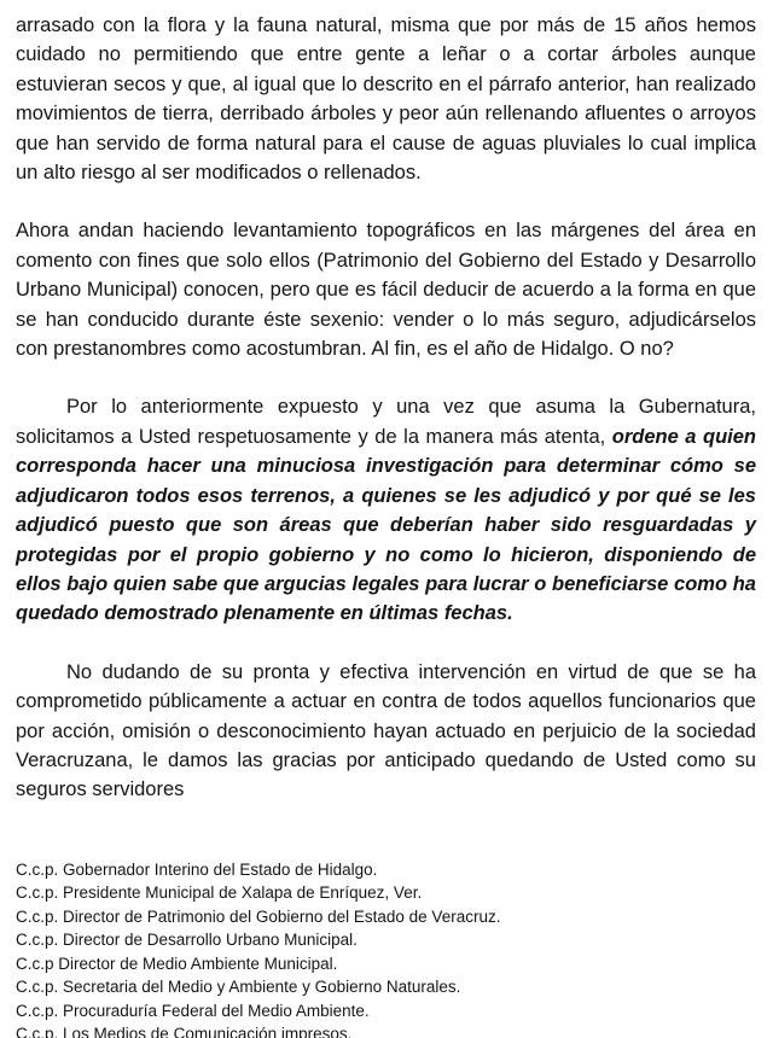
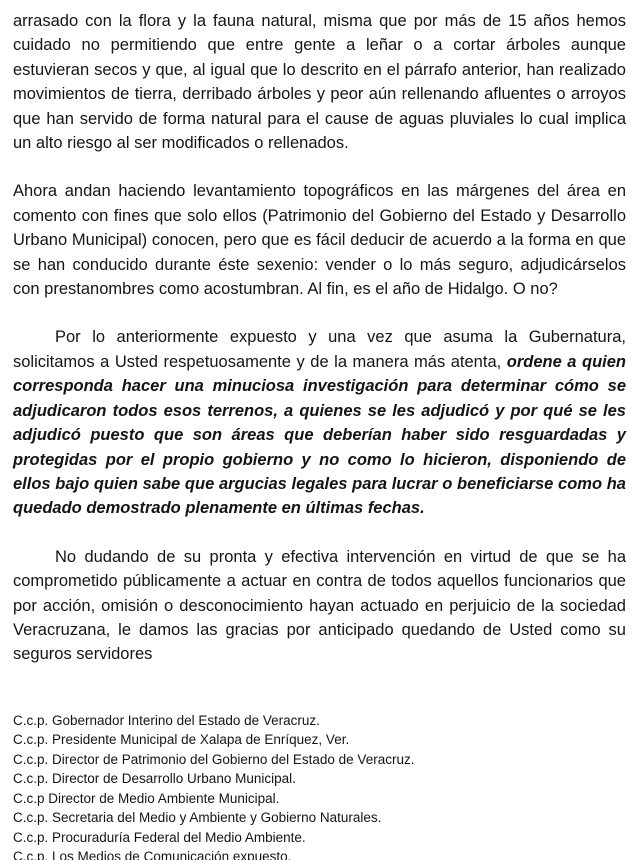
  arrasado con la flora y la fauna natural, misma que por más de 15 años hemos cuidado no permitiendo que entre gente a leñar o a cortar árboles aunque estuvieran secos y que, al igual que lo descrito en el párrafo anterior, han realizado movimientos de tierra, derribado árboles y peor aún rellenando afluentes o arroyos que han servido de forma natural para el cause de aguas pluviales lo cual implica un alto riesgo al ser modificados o rellenados.
  Ahora andan haciendo levantamiento topográficos en las márgenes del área en comento con fines que solo ellos (Patrimonio del Gobierno del Estado y Desarrollo Urbano Municipal) conocen, pero que es fácil deducir de acuerdo a la forma en que se han conducido durante éste sexenio: vender o lo más seguro, adjudicárselos con prestanombres como acostumbran. Al fin, es el año de Hidalgo. O no?
  Por lo anteriormente expuesto y una vez que asuma la Gubernatura, solicitamos a Usted respetuosamente y de la manera más atenta, ordene a quien corresponda hacer una minuciosa investigación para determinar cómo se adjudicaron todos esos terrenos, a quienes se les adjudicó y por qué se les adjudicó puesto que son áreas que deberían haber sido resguardadas y protegidas por el propio gobierno y no como lo hicieron, disponiendo de ellos bajo quien sabe que argucias legales para lucrar o beneficiarse como ha quedado demostrado plenamente en últimas fechas.
  No dudando de su pronta y efectiva intervención en virtud de que se ha comprometido públicamente a actuar en contra de todos aquellos funcionarios que por acción, omisión o desconocimiento hayan actuado en perjuicio de la sociedad Veracruzana, le damos las gracias por anticipado quedando de Usted como su seguros servidores
- C.c.p. Gobernador Interino del Estado de Hidalgo.
+ C.c.p. Gobernador Interino del Estado de Veracruz.
  C.c.p. Presidente Municipal de Xalapa de Enríquez, Ver.
  C.c.p. Director de Patrimonio del Gobierno del Estado de Veracruz.
  C.c.p. Director de Desarrollo Urbano Municipal.
  C.c.p Director de Medio Ambiente Municipal.
  C.c.p. Secretaria del Medio y Ambiente y Gobierno Naturales.
  C.c.p. Procuraduría Federal del Medio Ambiente.
- C.c.p. Los Medios de Comunicación impresos.
+ C.c.p. Los Medios de Comunicación expuesto.
